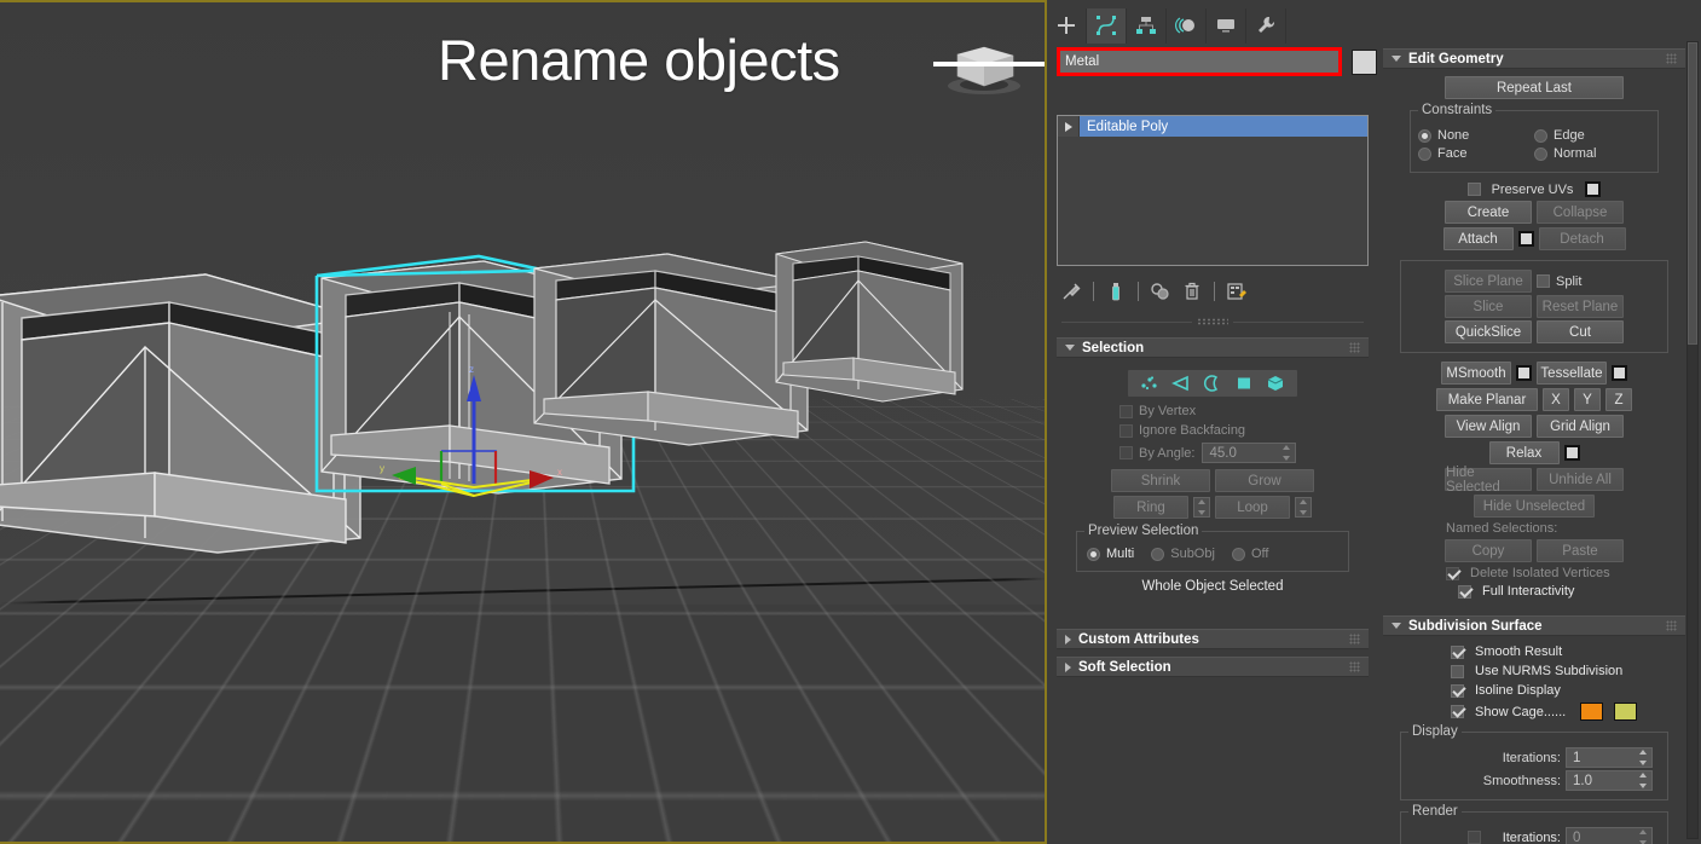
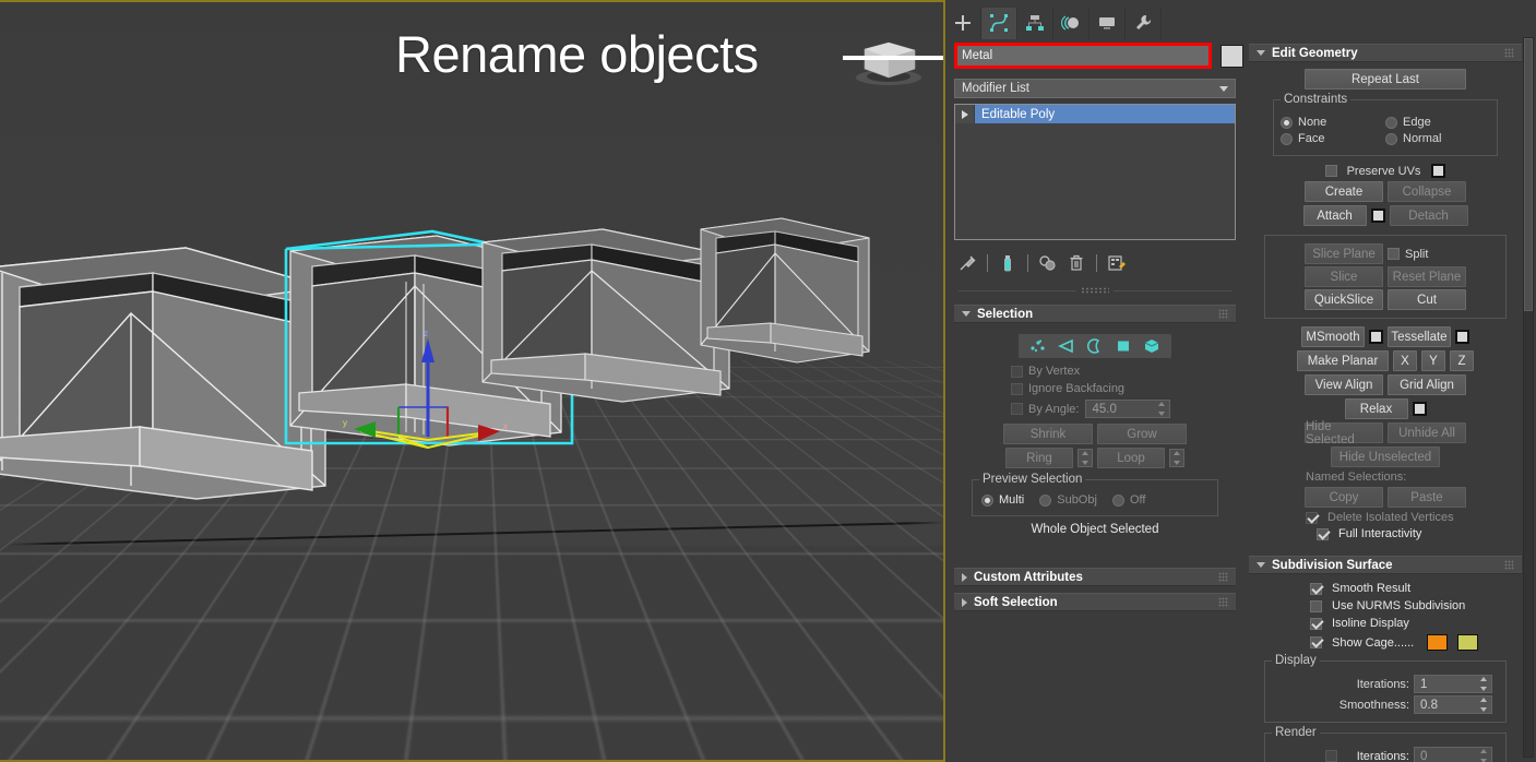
  z
  y
  x
  Rename objects
  Metal
+ Modifier List
  Editable Poly
  Selection
  By Vertex
  Ignore Backfacing
  By Angle:
  45.0
  Shrink
  Grow
  Ring
  Loop
  Preview Selection
  Multi
  SubObj
  Off
  Whole Object Selected
  Custom Attributes
  Soft Selection
  Edit Geometry
  Repeat Last
  Constraints
  None
  Face
  Edge
  Normal
  Preserve UVs
  Create
  Collapse
  Attach
  Detach
  Slice Plane
  Split
  Slice
  Reset Plane
  QuickSlice
  Cut
  MSmooth
  Tessellate
  Make Planar
  X
  Y
  Z
  View Align
  Grid Align
  Relax
  Hide Selected
  Unhide All
  Hide Unselected
  Named Selections:
  Copy
  Paste
  Delete Isolated Vertices
  Full Interactivity
  Subdivision Surface
  Smooth Result
  Use NURMS Subdivision
  Isoline Display
  Show Cage......
  Display
  Iterations:
  1
  Smoothness:
- 1.0
+ 0.8
  Render
  Iterations:
  0
